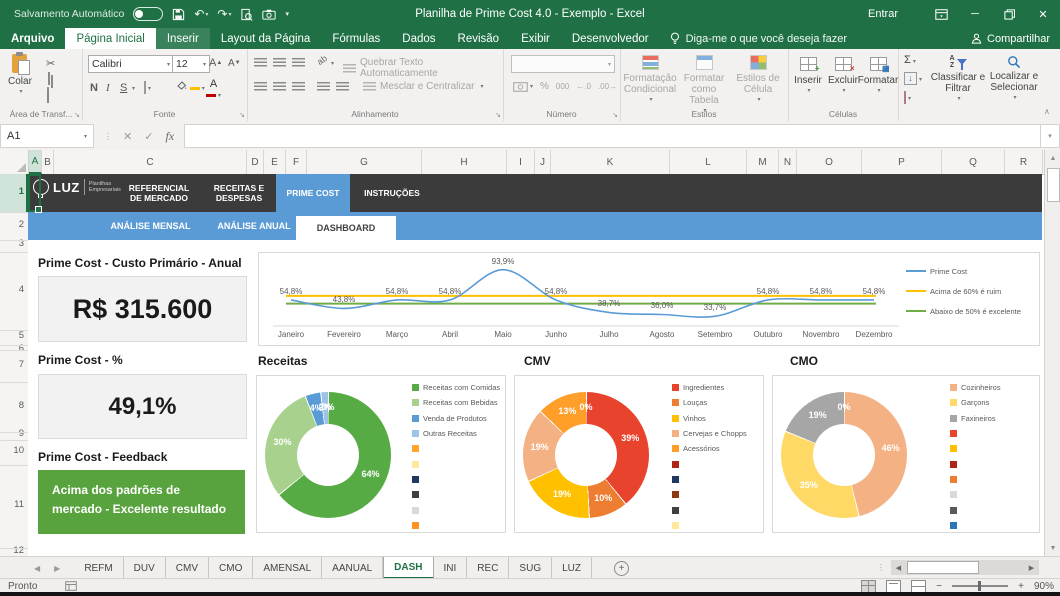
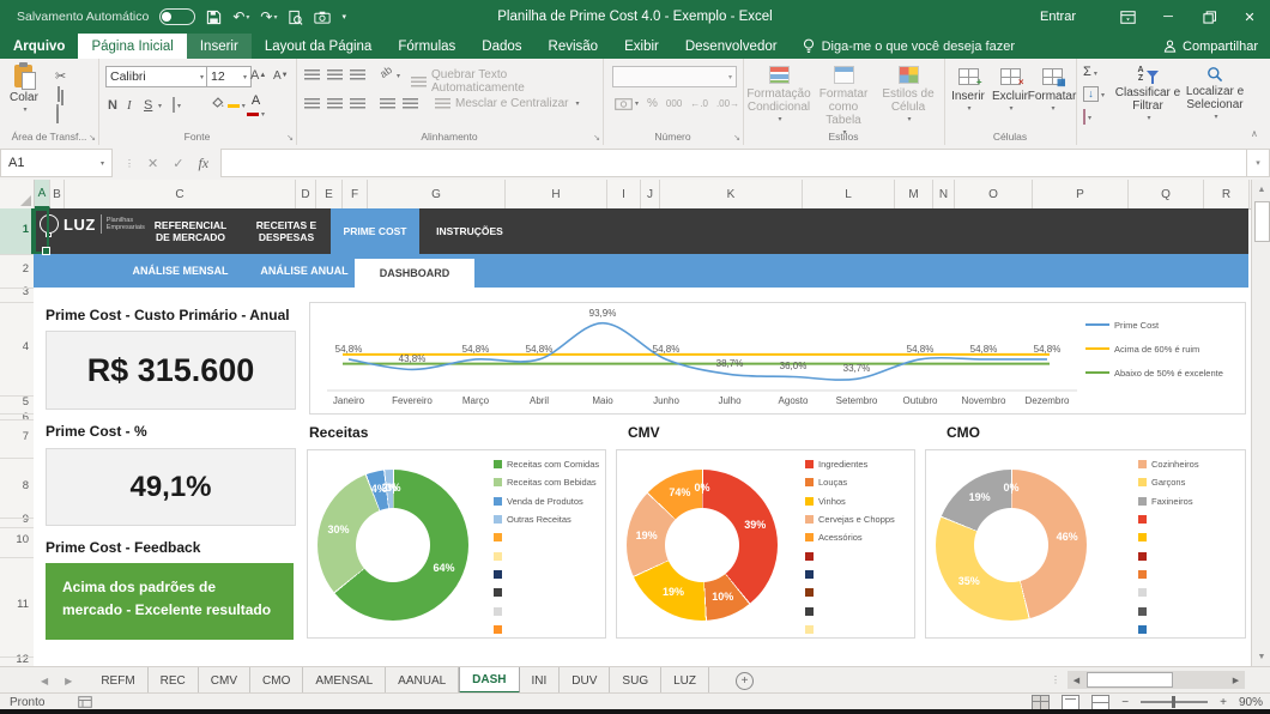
  Salvamento Automático
  ↶
  ↷
  Planilha de Prime Cost 4.0 - Exemplo - Excel
  Entrar
  ─
  ✕
  Arquivo
  Página Inicial
  Inserir
  Layout da Página
  Fórmulas
  Dados
  Revisão
  Exibir
  Desenvolvedor
  Diga-me o que você deseja fazer
  Compartilhar
  Colar
  ✂
  Área de Transf...
  Calibri
  12
  A
  A
  N
  I
  S
  A
  Fonte
  Quebrar Texto Automaticamente
  Mesclar e Centralizar
  Alinhamento
  %
  000
  ←.0
  .00→
  Número
  Formatação Condicional
  Formatar como Tabela
  Estilos de Célula
  Estilos
  +
  Inserir
  ×
  Excluir
  ▦
  Formatar
  Células
  Classificar e Filtrar
  Localizar e Selecionar
  ∧
  A1
  ⋮
  ✕
  ✓
  fx
  A
  B
  C
  D
  E
  F
  G
  H
  I
  J
  K
  L
  M
  N
  O
  P
  Q
  R
  1
  2
  3
  4
  5
  6
  7
  8
  9
  10
  11
  12
  LUZ
  REFERENCIAL
  DE MERCADO
  RECEITAS E
  DESPESAS
  PRIME COST
  INSTRUÇÕES
  ANÁLISE MENSAL
  ANÁLISE ANUAL
  DASHBOARD
  Prime Cost - Custo Primário - Anual
  R$ 315.600
  Prime Cost - %
  49,1%
  Prime Cost - Feedback
  Acima dos padrões de mercado - Excelente resultado
  Prime Cost
  Acima de 60% é ruim
  Abaixo de 50% é excelente
  54,8%
  43,8%
  54,8%
  54,8%
  93,9%
  54,8%
  38,7%
  36,0%
  33,7%
  54,8%
  54,8%
  54,8%
  Janeiro
  Fevereiro
  Março
  Abril
  Maio
  Junho
  Julho
  Agosto
  Setembro
  Outubro
  Novembro
  Dezembro
  Receitas
  64%
  30%
  4%
  2%
  0%
  Receitas com Comidas
  Receitas com Bebidas
  Venda de Produtos
  Outras Receitas
  CMV
  39%
  10%
  19%
  19%
- 13%
+ 74%
  0%
  Ingredientes
  Louças
  Vinhos
  Cervejas e Chopps
  Acessórios
  CMO
  46%
  35%
  19%
  0%
  Cozinheiros
  Garçons
  Faxineiros
  ◀
  ▶
  REFM
- DUV
+ REC
  CMV
  CMO
  AMENSAL
  AANUAL
  DASH
  INI
- REC
+ DUV
  SUG
  LUZ
  +
  ⋮
  Pronto
  −
  +
  90%
